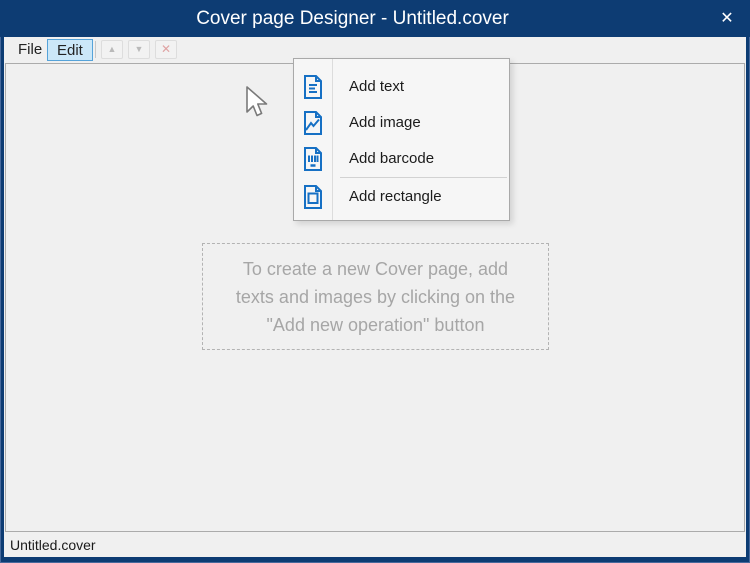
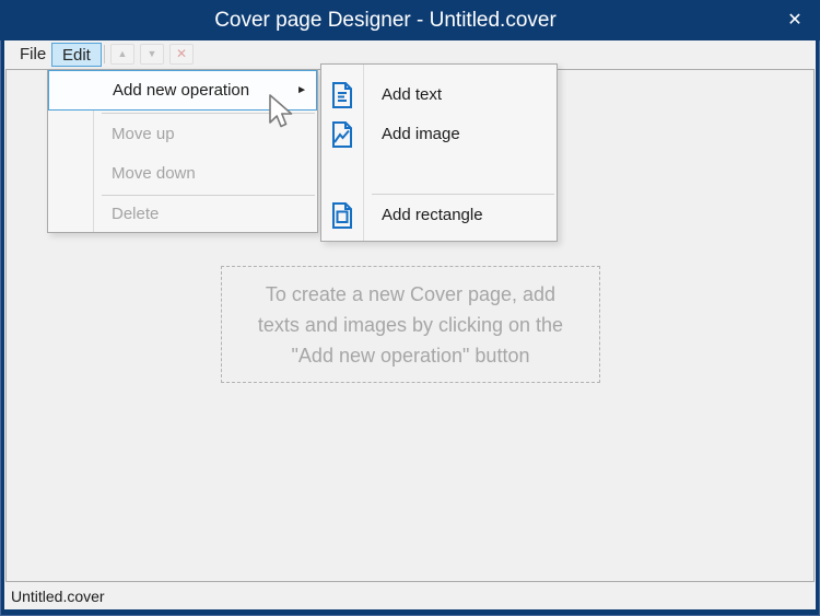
  Cover page Designer - Untitled.cover
  ✕
  To create a new Cover page, add
  texts and images by clicking on the
  "Add new operation" button
  File
  Edit
  ▲
  ▼
  ✕
+ Add new operation
+ ►
+ Move up
+ Move down
+ Delete
  Add text
  Add image
- Add barcode
  Add rectangle
  Untitled.cover
